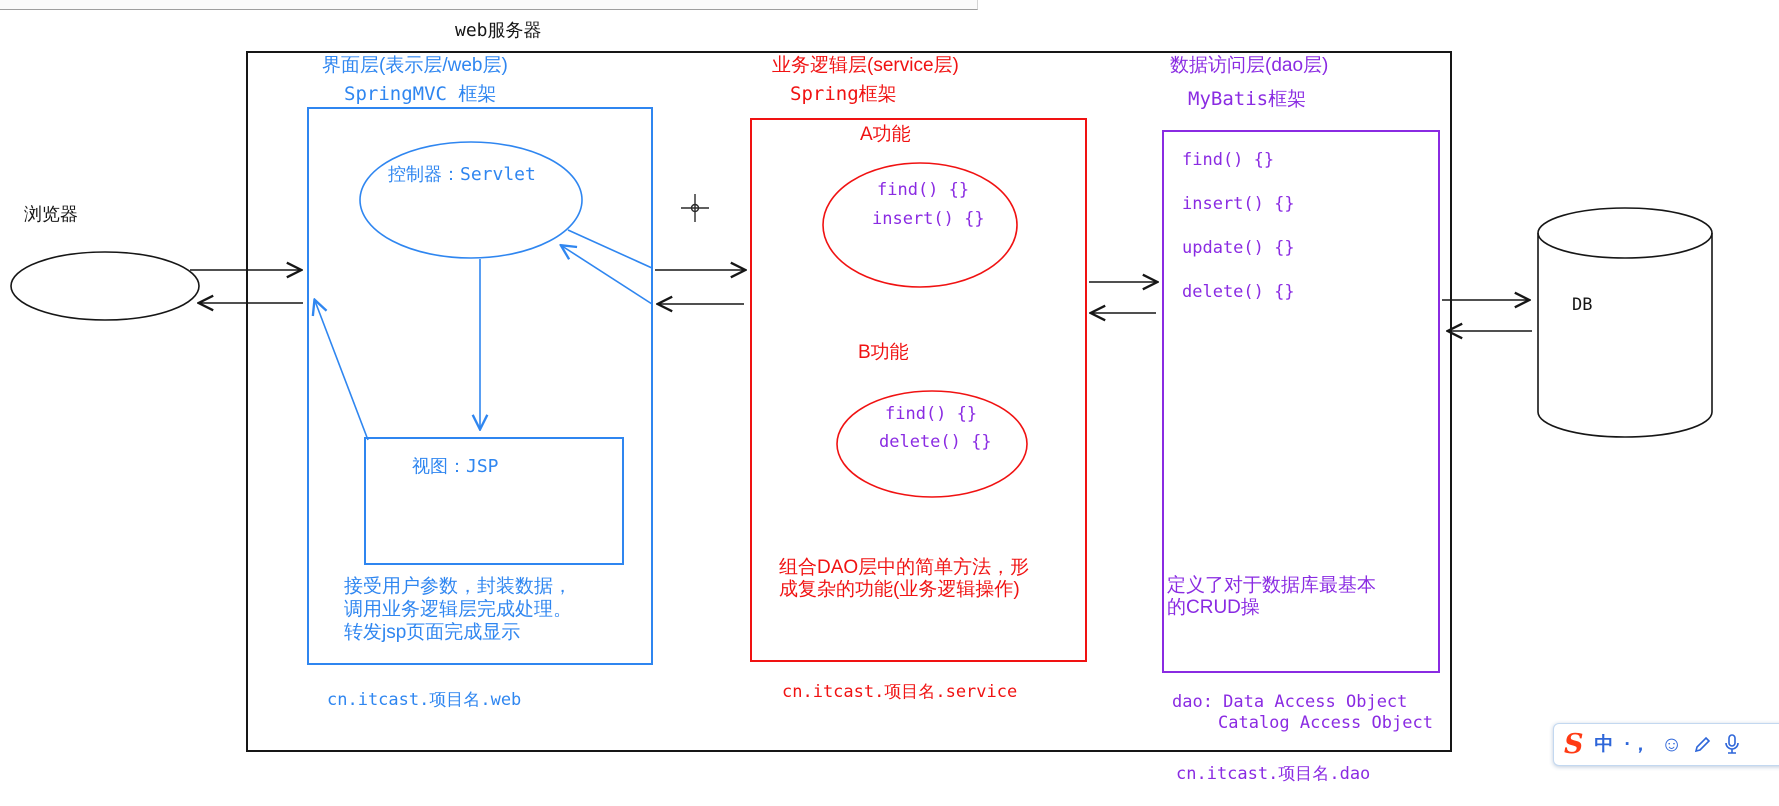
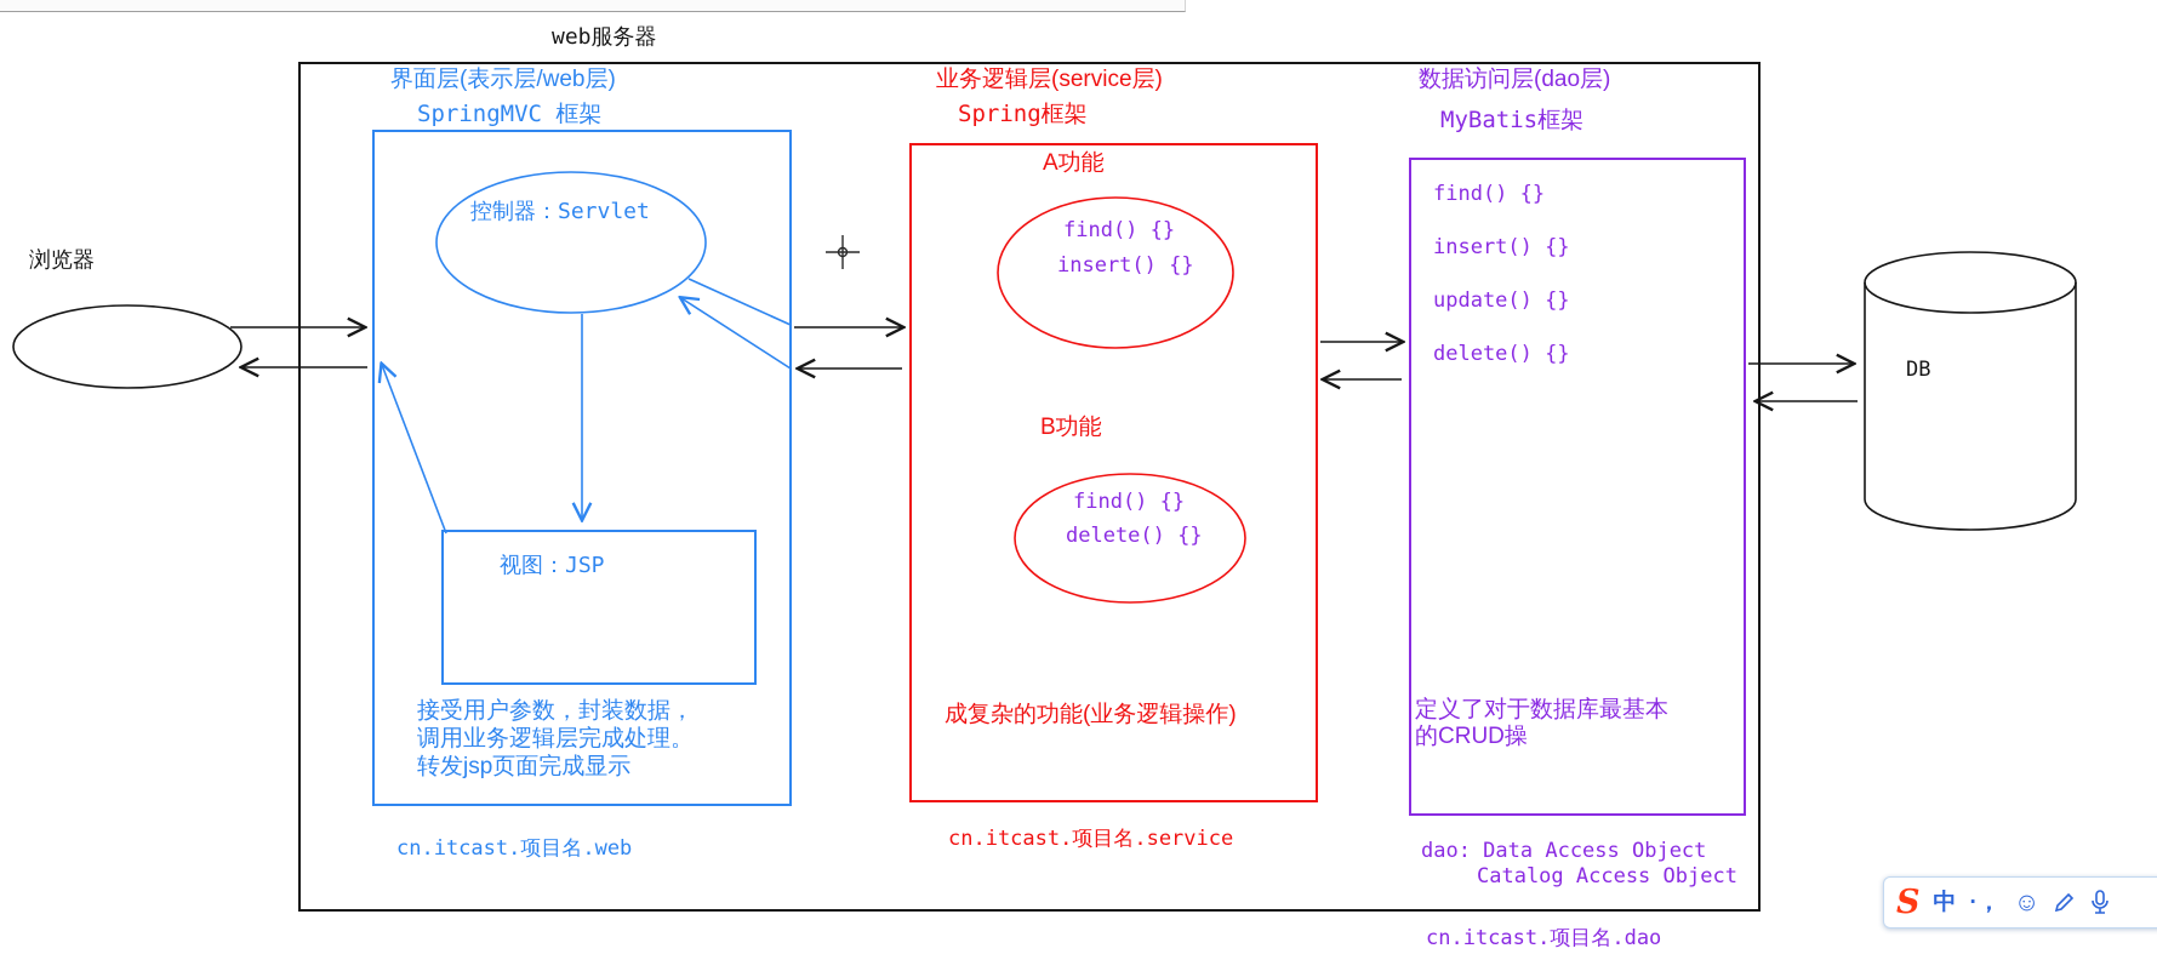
  web服务器
  浏览器
  DB
  界面层(表示层/web层)
  SpringMVC 框架
  控制器：Servlet
  视图：JSP
  接受用户参数，封装数据，
  调用业务逻辑层完成处理。
  转发jsp页面完成显示
  cn.itcast.项目名.web
  业务逻辑层(service层)
  Spring框架
  A功能
  find() {}
  insert() {}
  B功能
  find() {}
  delete() {}
- 组合DAO层中的简单方法，形
  成复杂的功能(业务逻辑操作)
  cn.itcast.项目名.service
  数据访问层(dao层)
  MyBatis框架
  find() {}
  insert() {}
  update() {}
  delete() {}
  定义了对于数据库最基本
  的CRUD操
  dao: Data Access Object
  Catalog Access Object
  cn.itcast.项目名.dao
  S
  中
  ·，
  ☺
